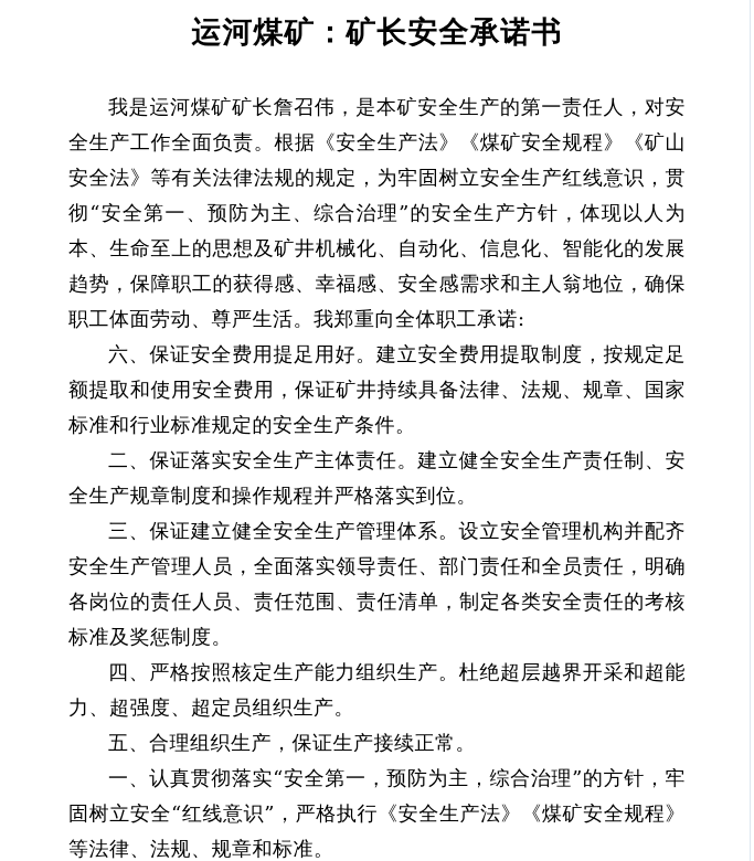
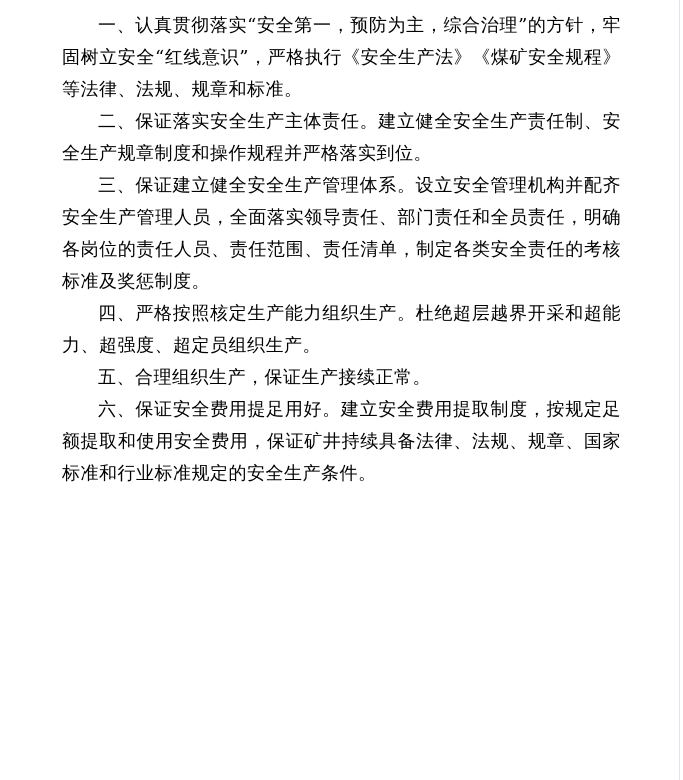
- 运河煤矿：矿长安全承诺书
- 我是运河煤矿矿长詹召伟，是本矿安全生产的第一责任人，对安全生产工作全面负责。根据《安全生产法》《煤矿安全规程》《矿山安全法》等有关法律法规的规定，为牢固树立安全生产红线意识，贯彻“安全第一、预防为主、综合治理”的安全生产方针，体现以人为本、生命至上的思想及矿井机械化、自动化、信息化、智能化的发展趋势，保障职工的获得感、幸福感、安全感需求和主人翁地位，确保职工体面劳动、尊严生活。我郑重向全体职工承诺:
- 六、保证安全费用提足用好。建立安全费用提取制度，按规定足额提取和使用安全费用，保证矿井持续具备法律、法规、规章、国家标准和行业标准规定的安全生产条件。
+ 一、认真贯彻落实“安全第一，预防为主，综合治理”的方针，牢固树立安全“红线意识”，严格执行《安全生产法》《煤矿安全规程》等法律、法规、规章和标准。
  二、保证落实安全生产主体责任。建立健全安全生产责任制、安全生产规章制度和操作规程并严格落实到位。
  三、保证建立健全安全生产管理体系。设立安全管理机构并配齐安全生产管理人员，全面落实领导责任、部门责任和全员责任，明确各岗位的责任人员、责任范围、责任清单，制定各类安全责任的考核标准及奖惩制度。
  四、严格按照核定生产能力组织生产。杜绝超层越界开采和超能力、超强度、超定员组织生产。
  五、合理组织生产，保证生产接续正常。
- 一、认真贯彻落实“安全第一，预防为主，综合治理”的方针，牢固树立安全“红线意识”，严格执行《安全生产法》《煤矿安全规程》等法律、法规、规章和标准。
+ 六、保证安全费用提足用好。建立安全费用提取制度，按规定足额提取和使用安全费用，保证矿井持续具备法律、法规、规章、国家标准和行业标准规定的安全生产条件。
